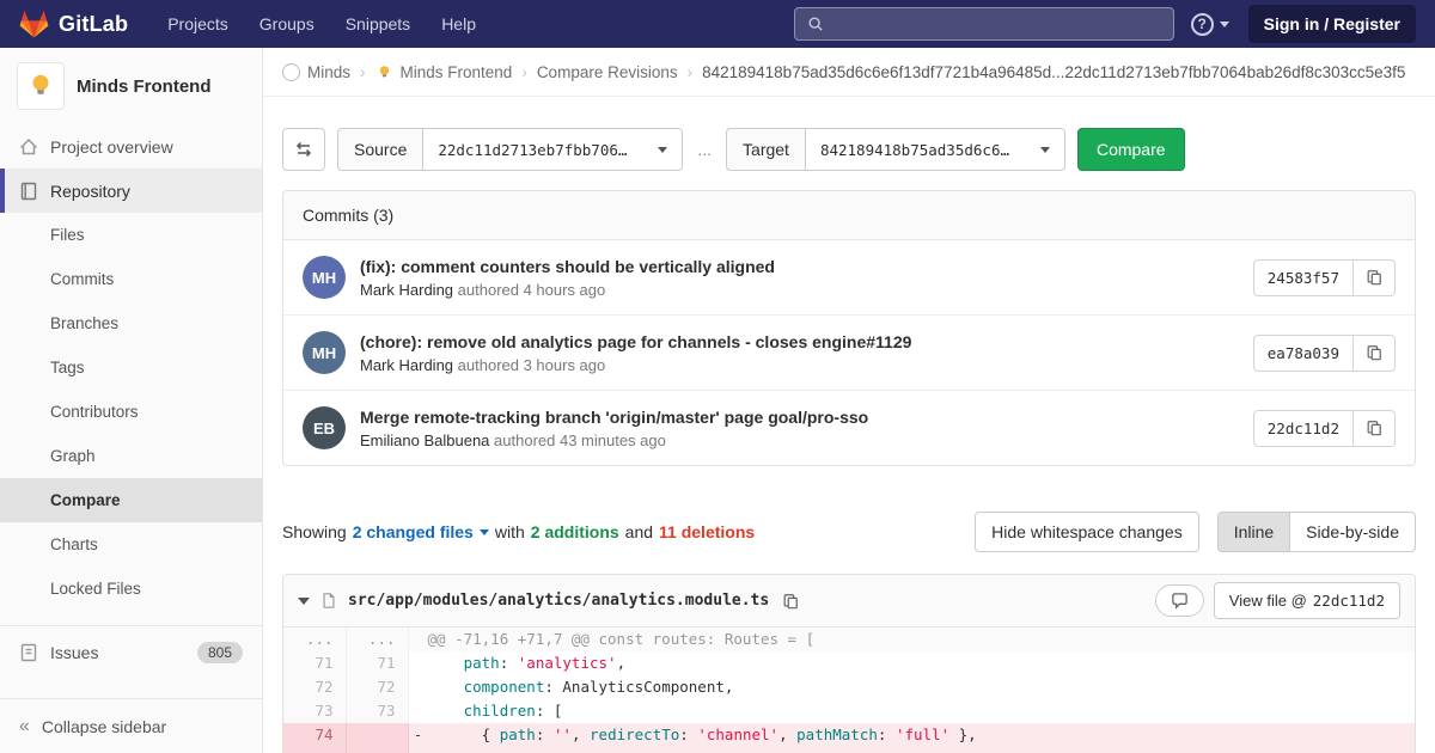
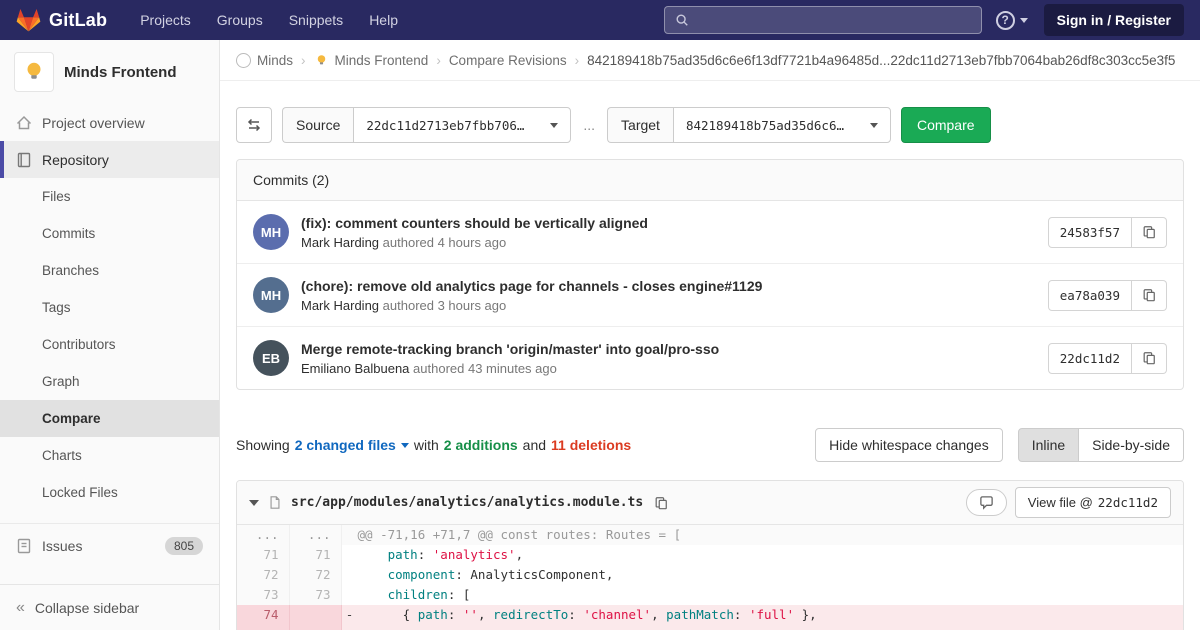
  GitLab
  Projects
  Groups
  Snippets
  Help
  ?
  Sign in / Register
  Minds Frontend
  Project overview
  Repository
  Files
  Commits
  Branches
  Tags
  Contributors
  Graph
  Compare
  Charts
  Locked Files
  Issues
  805
  «
  Collapse sidebar
  Minds
  ›
  Minds Frontend
  ›
  Compare Revisions
  ›
  842189418b75ad35d6c6e6f13df7721b4a96485d...22dc11d2713eb7fbb7064bab26df8c303cc5e3f5
  Source
  22dc11d2713eb7fbb706…
  ...
  Target
  842189418b75ad35d6c6…
  Compare
- Commits (3)
+ Commits (2)
  MH
  (fix): comment counters should be vertically aligned
  Mark Harding authored 4 hours ago
  24583f57
  MH
  (chore): remove old analytics page for channels - closes engine#1129
  Mark Harding authored 3 hours ago
  ea78a039
  EB
- Merge remote-tracking branch 'origin/master' page goal/pro-sso
+ Merge remote-tracking branch 'origin/master' into goal/pro-sso
  Emiliano Balbuena authored 43 minutes ago
  22dc11d2
  Showing
  2 changed files
  with
  2 additions
  and
  11 deletions
  Hide whitespace changes
  Inline
  Side-by-side
  src/app/modules/analytics/analytics.module.ts
  View file @
  22dc11d2
  ...	...	@@ -71,16 +71,7 @@ const routes: Routes = [
  71	71	path: 'analytics',
  72	72	component: AnalyticsComponent,
  73	73	children: [
  74		- { path: '', redirectTo: 'channel', pathMatch: 'full' },
